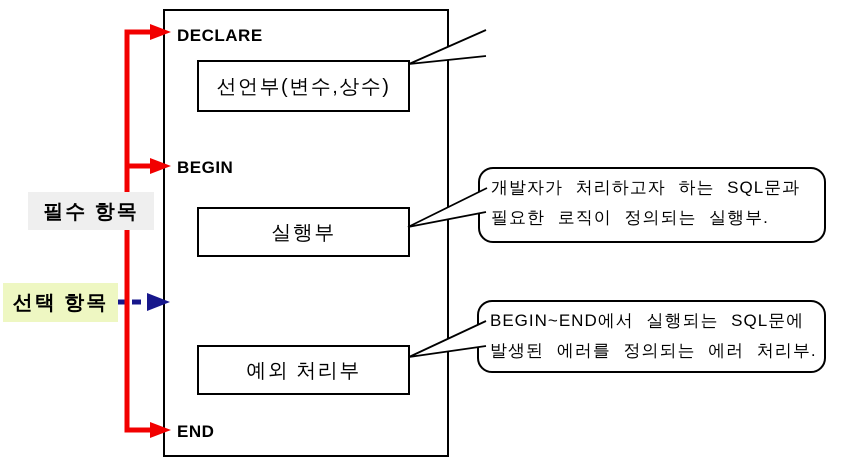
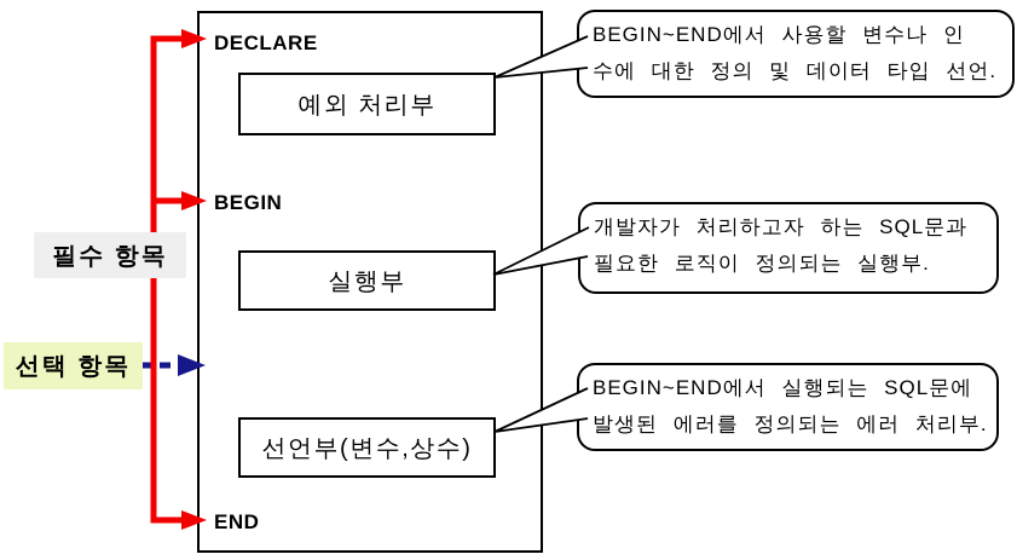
  DECLARE
  BEGIN
  END
- 선언부(변수,상수)
+ 예외 처리부
  실행부
- 예외 처리부
+ 선언부(변수,상수)
  필수 항목
  선택 항목
+ BEGIN~END에서 사용할 변수나 인
+ 수에 대한 정의 및 데이터 타입 선언.
  개발자가 처리하고자 하는 SQL문과
  필요한 로직이 정의되는 실행부.
  BEGIN~END에서 실행되는 SQL문에
  발생된 에러를 정의되는 에러 처리부.
